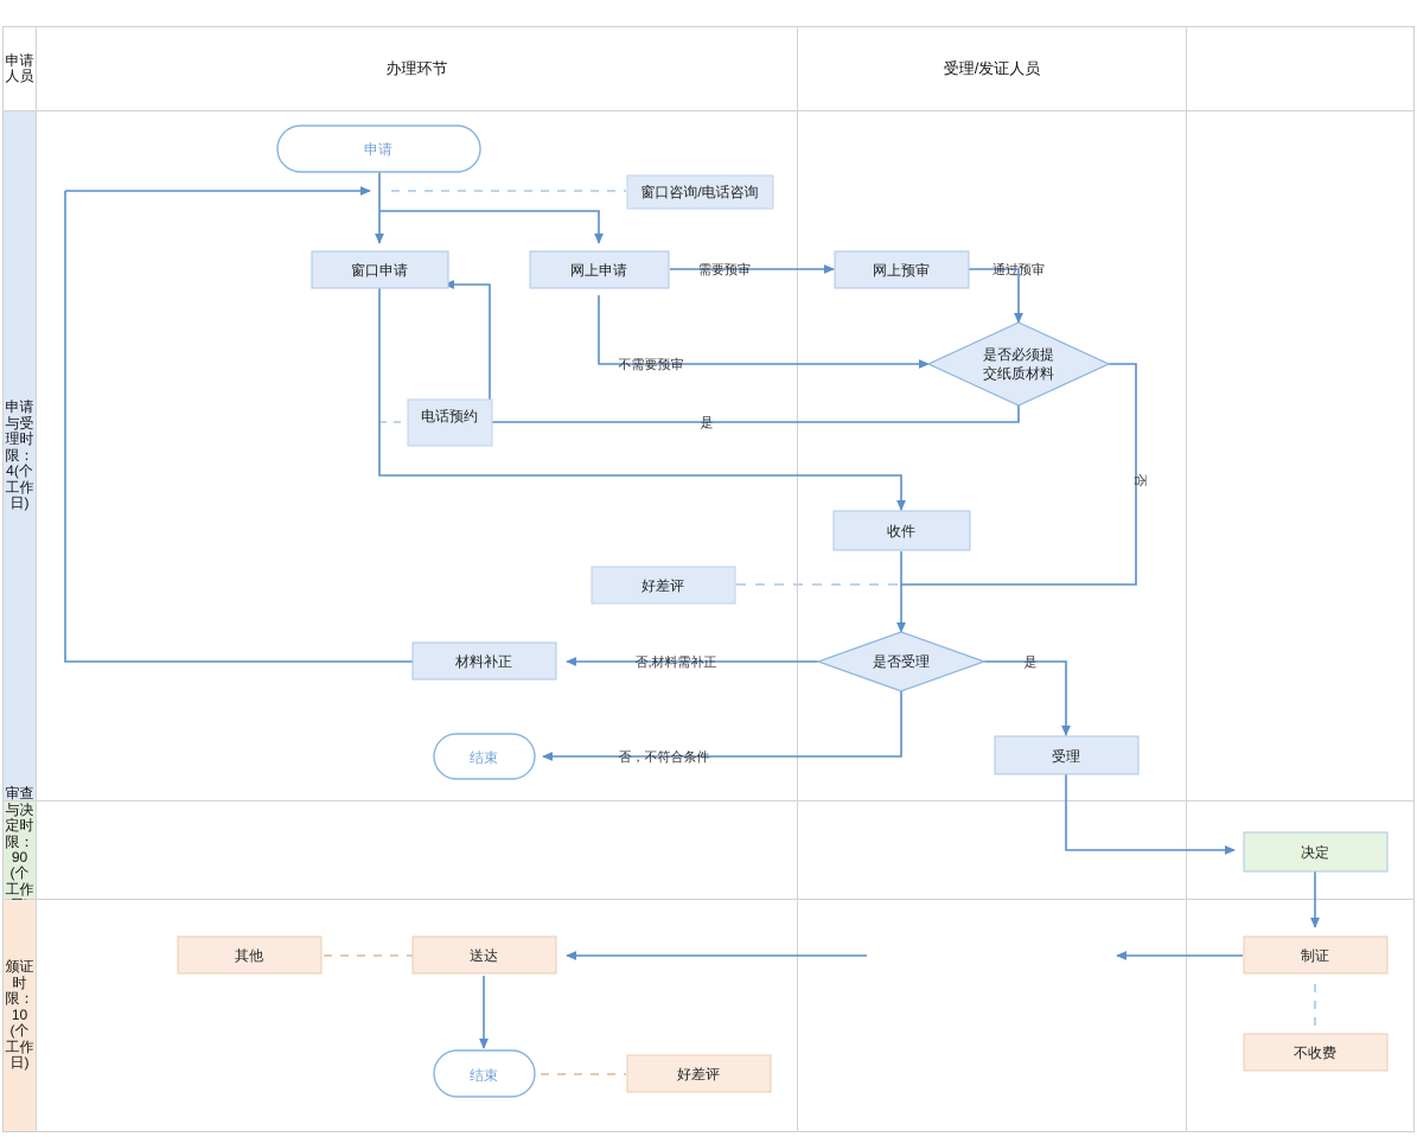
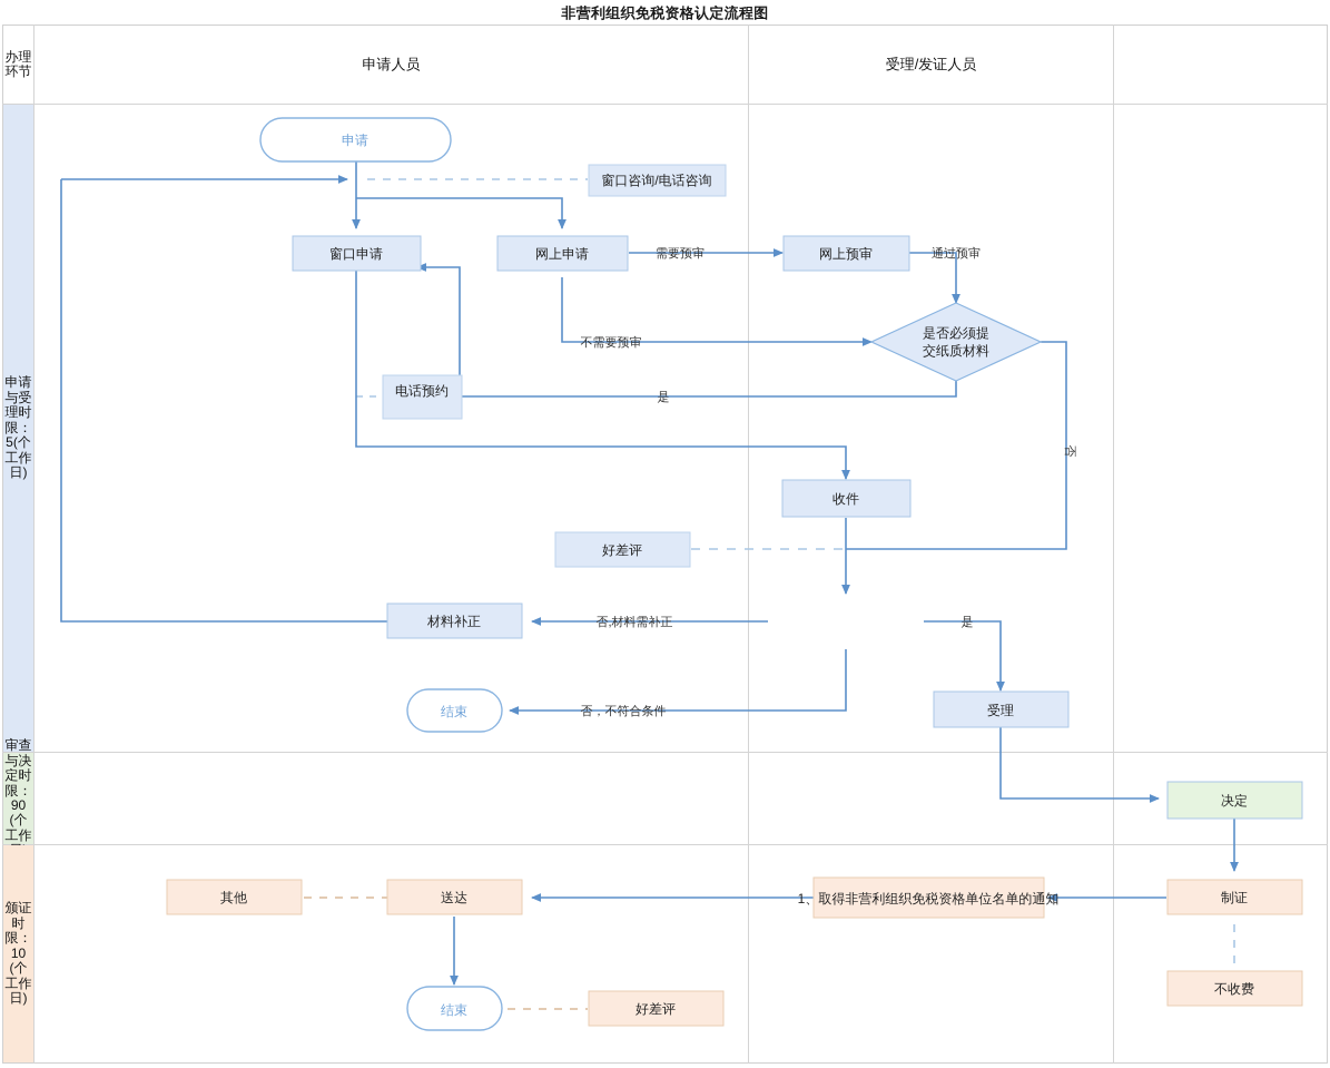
+ 非营利组织免税资格认定流程图
- 办理环节
+ 申请人员
  受理/发证人员
- 申请人员
+ 办理环节
- 申请与受理时限：4(个工作日)
+ 申请与受理时限：5(个工作日)
  与决定时限：90(个工作
  颁证时限：10(个工作日)
  申请
  窗口咨询/电话咨询
  窗口申请
  网上申请
  网上预审
  电话预约
  是否必须提
  交纸质材料
  收件
  好差评
- 是否受理
  材料补正
  结束
  受理
  决定
  制证
  不收费
+ 1、取得非营利组织免税资格单位名单的通知
  送达
  其他
  结束
  好差评
  需要预审
  通过预审
  不需要预审
  是
  否,材料需补正
  是
  否，不符合条件
